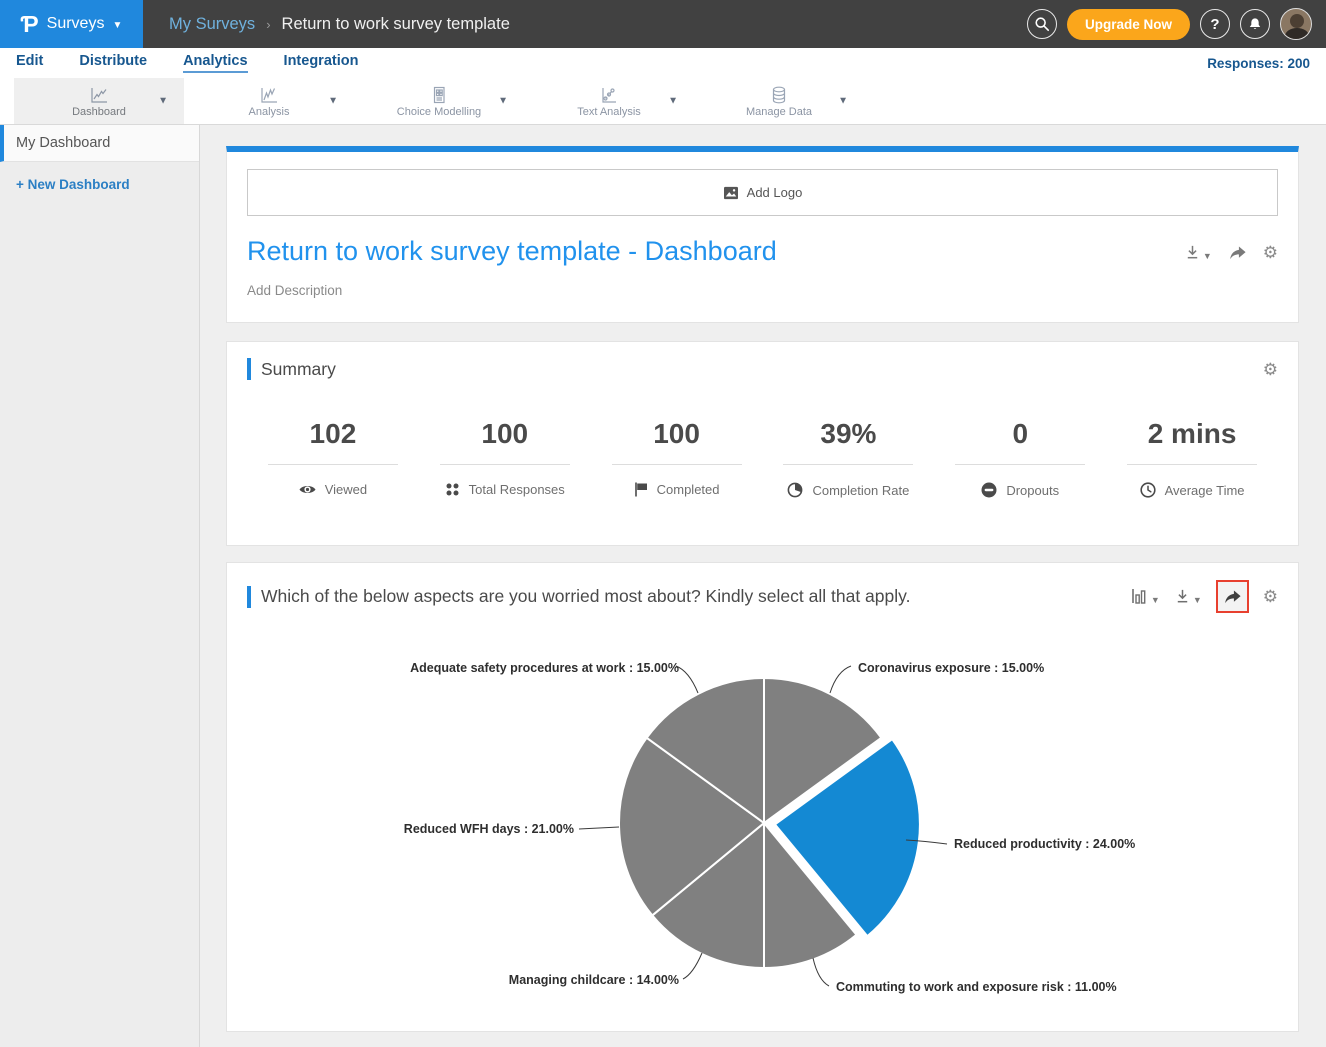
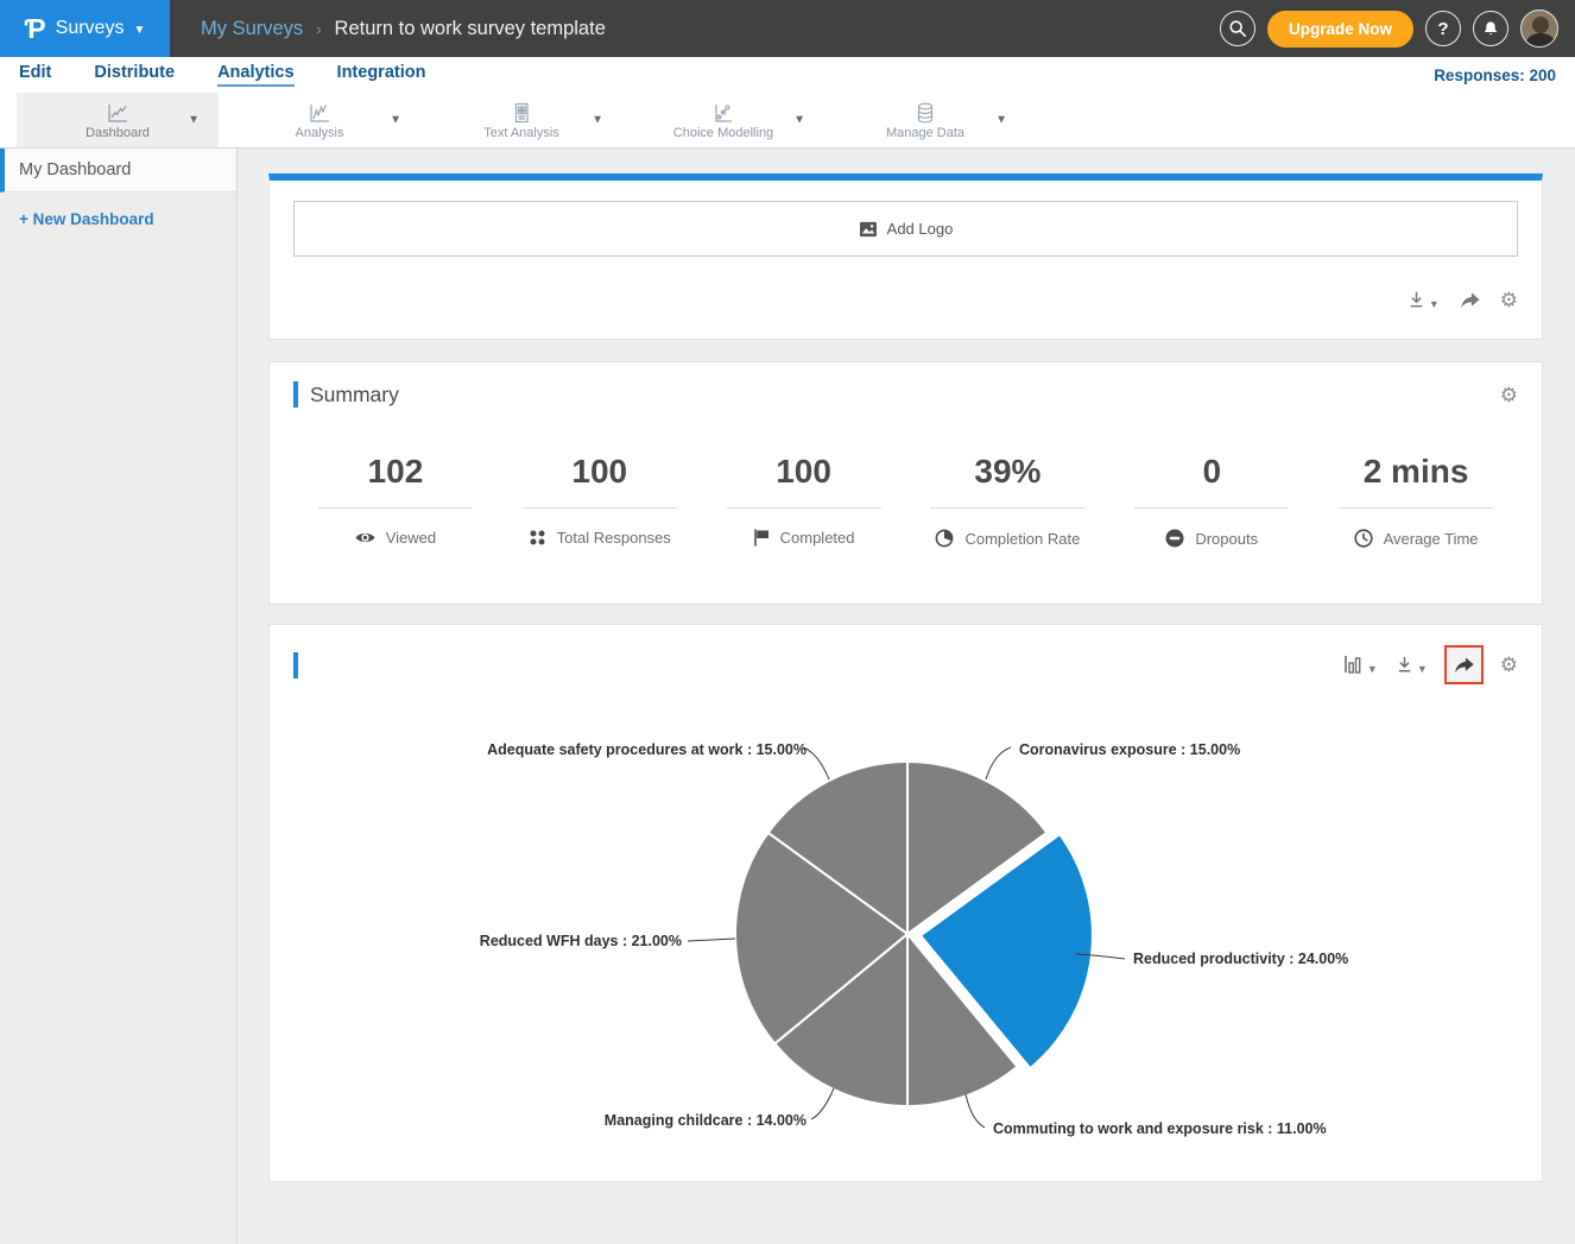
  Ƥ
  Surveys
  ▼
  My Surveys
  ›
  Return to work survey template
  Upgrade Now
  ?
  Edit
  Distribute
  Analytics
  Integration
  Responses: 200
  Dashboard
  ▼
  Analysis
  ▼
- Choice Modelling
+ Text Analysis
  ▼
- Text Analysis
+ Choice Modelling
  ▼
  Manage Data
  ▼
  My Dashboard
  + New Dashboard
  Add Logo
- Return to work survey template - Dashboard
  ▼
  ⚙
- Add Description
  Summary
  ⚙
  102
  Viewed
  100
  Total Responses
  100
  Completed
  39%
  Completion Rate
  0
  Dropouts
  2 mins
  Average Time
- Which of the below aspects are you worried most about? Kindly select all that apply.
  ▼
  ▼
  ⚙
  Coronavirus exposure : 15.00%
  Reduced productivity : 24.00%
  Commuting to work and exposure risk : 11.00%
  Managing childcare : 14.00%
  Reduced WFH days : 21.00%
  Adequate safety procedures at work : 15.00%
